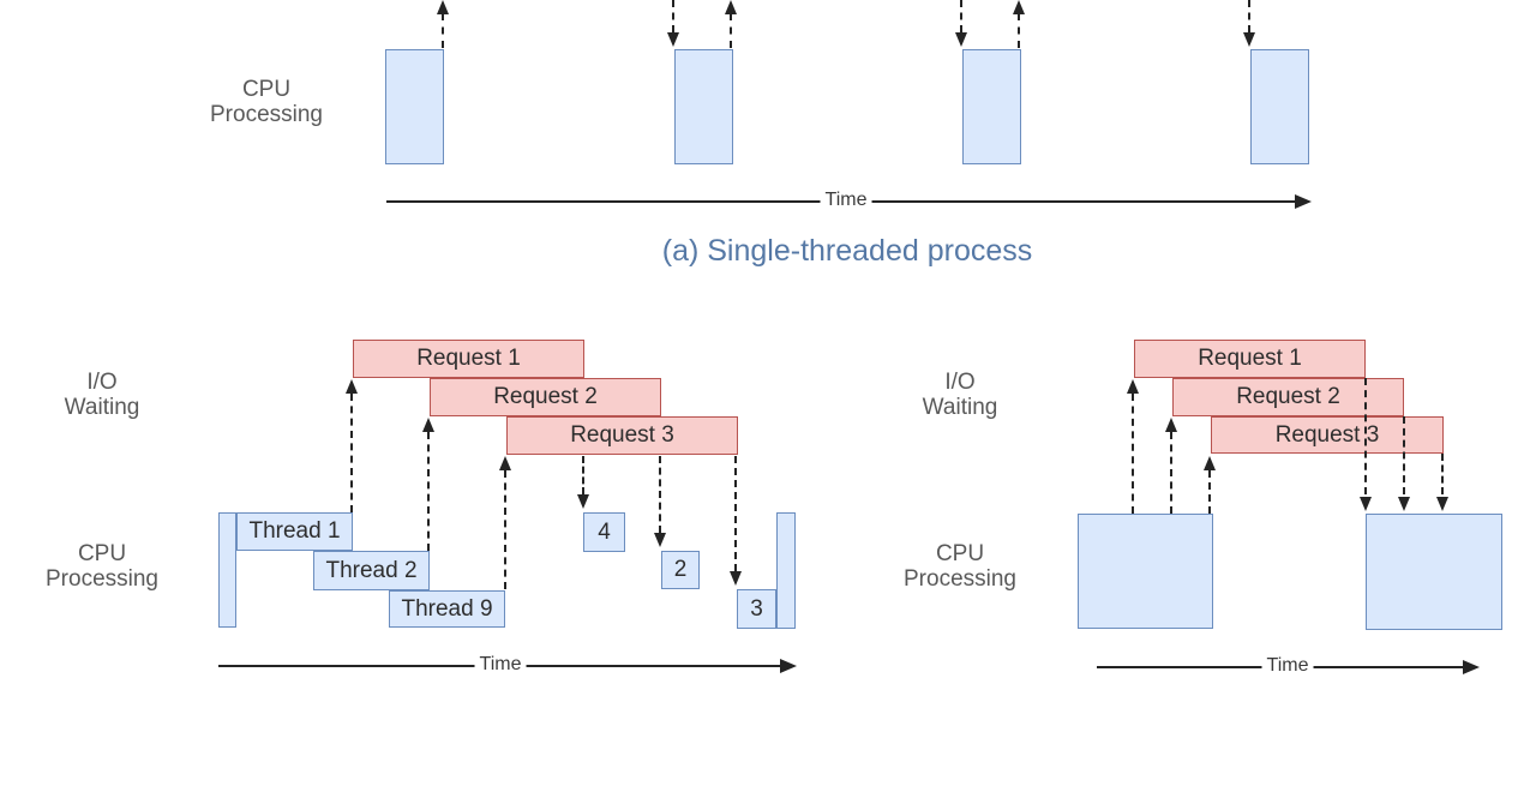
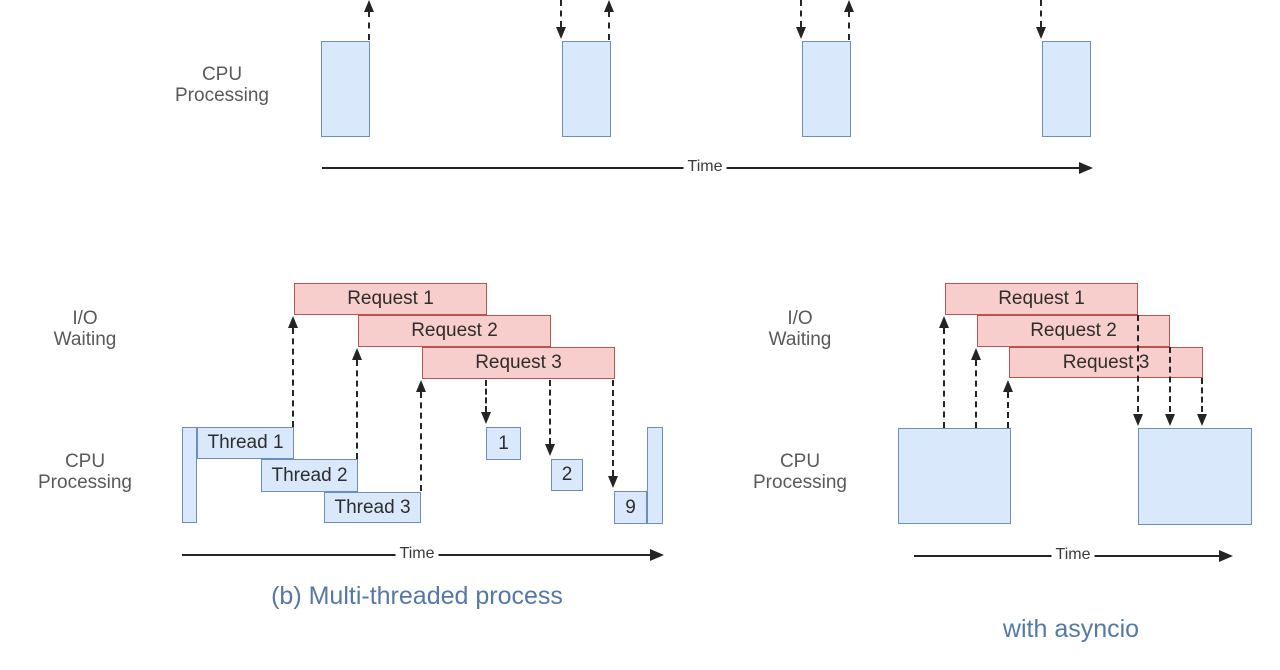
  CPU
  Processing
  Time
- (a) Single-threaded process
  I/O
  Waiting
  CPU
  Processing
  Request 1
  Request 2
  Request 3
  Thread 1
  Thread 2
- Thread 9
+ Thread 3
- 4
+ 1
  2
- 3
+ 9
  Time
+ (b) Multi-threaded process
  I/O
  Waiting
  CPU
  Processing
  Request 1
  Request 2
  Request 3
  Time
+ with asyncio
